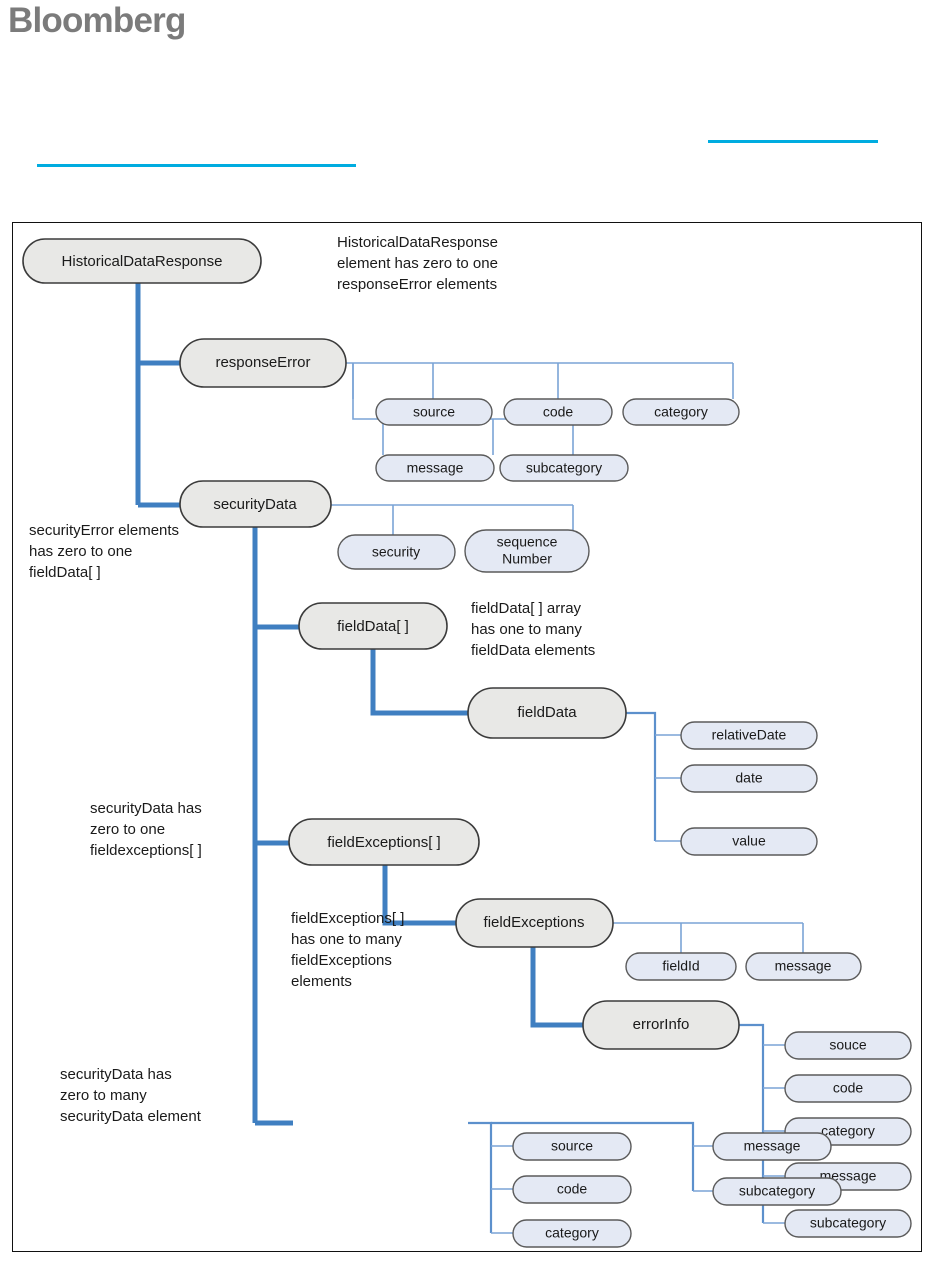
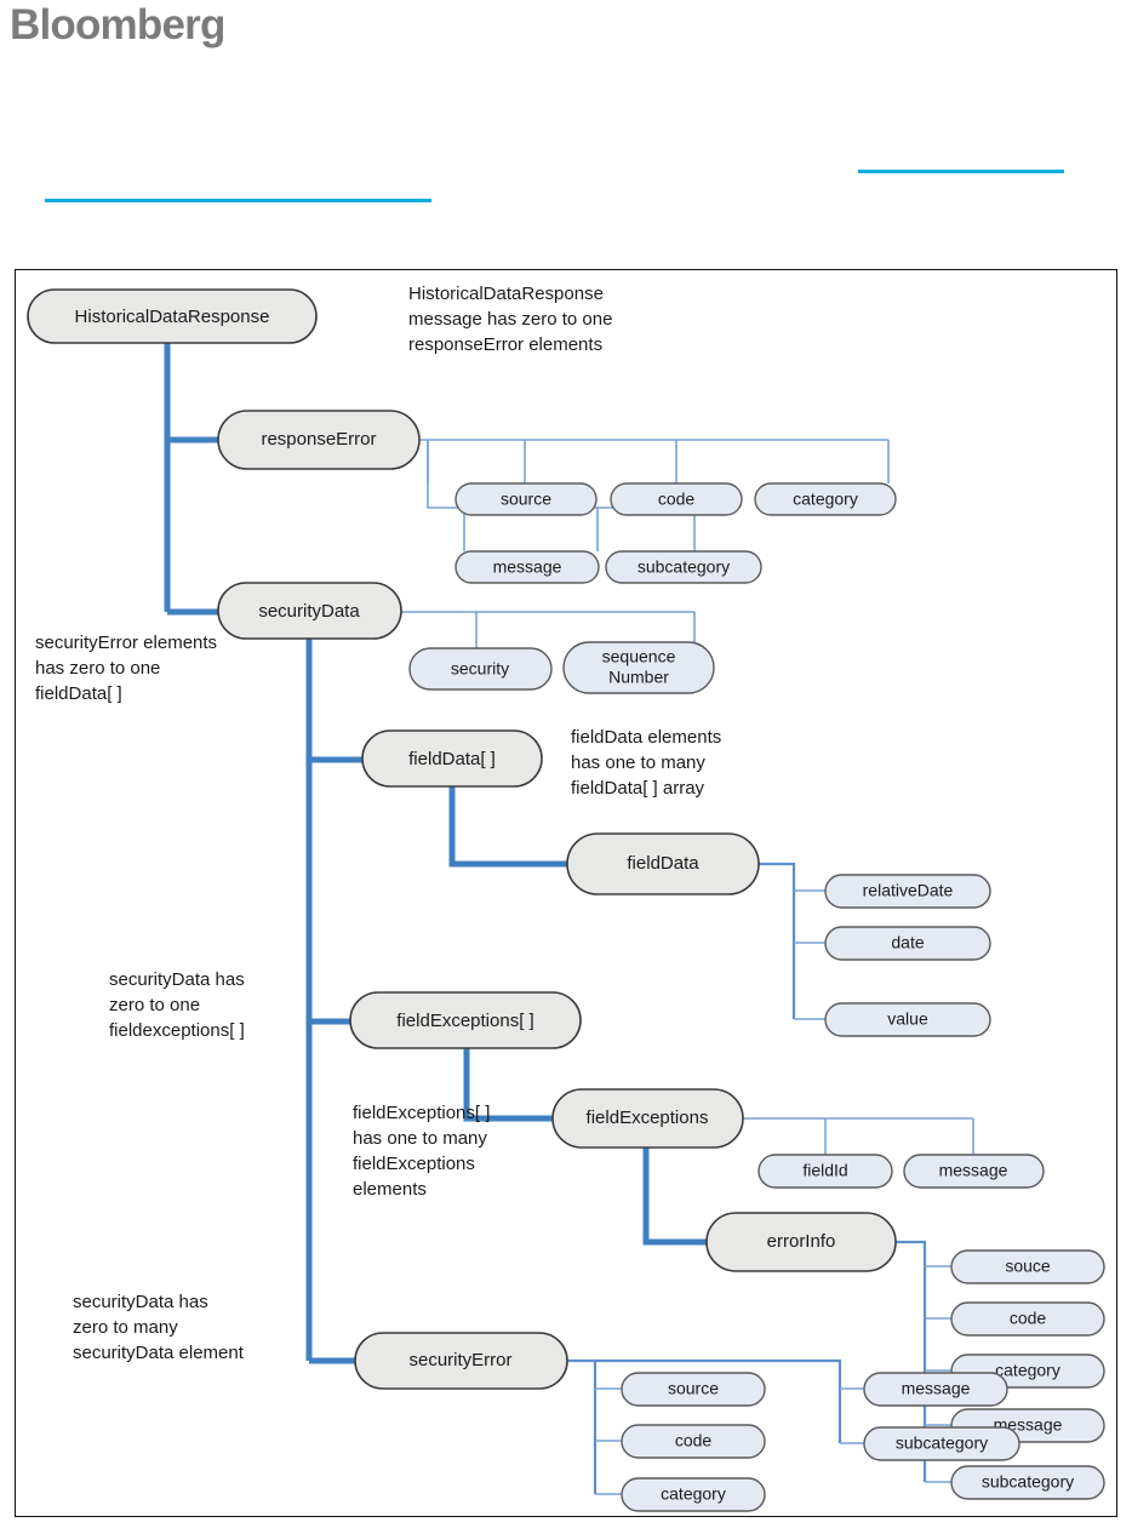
  Bloomberg
  HistoricalDataResponse
  responseError
  securityData
  fieldData[ ]
  fieldData
  fieldExceptions[ ]
  fieldExceptions
  errorInfo
+ securityError
  source
  code
  category
  message
  subcategory
  security
  sequence
  Number
  relativeDate
  date
  value
  fieldId
  message
  souce
  code
  category
  message
  subcategory
  source
  code
  category
  message
  subcategory
  HistoricalDataResponse
- element has zero to one
+ message has zero to one
  responseError elements
  securityError elements
  has zero to one
  fieldData[ ]
- fieldData[ ] array
+ fieldData elements
  has one to many
- fieldData elements
+ fieldData[ ] array
  securityData has
  zero to one
  fieldexceptions[ ]
  fieldExceptions[ ]
  has one to many
  fieldExceptions
  elements
  securityData has
  zero to many
  securityData element
